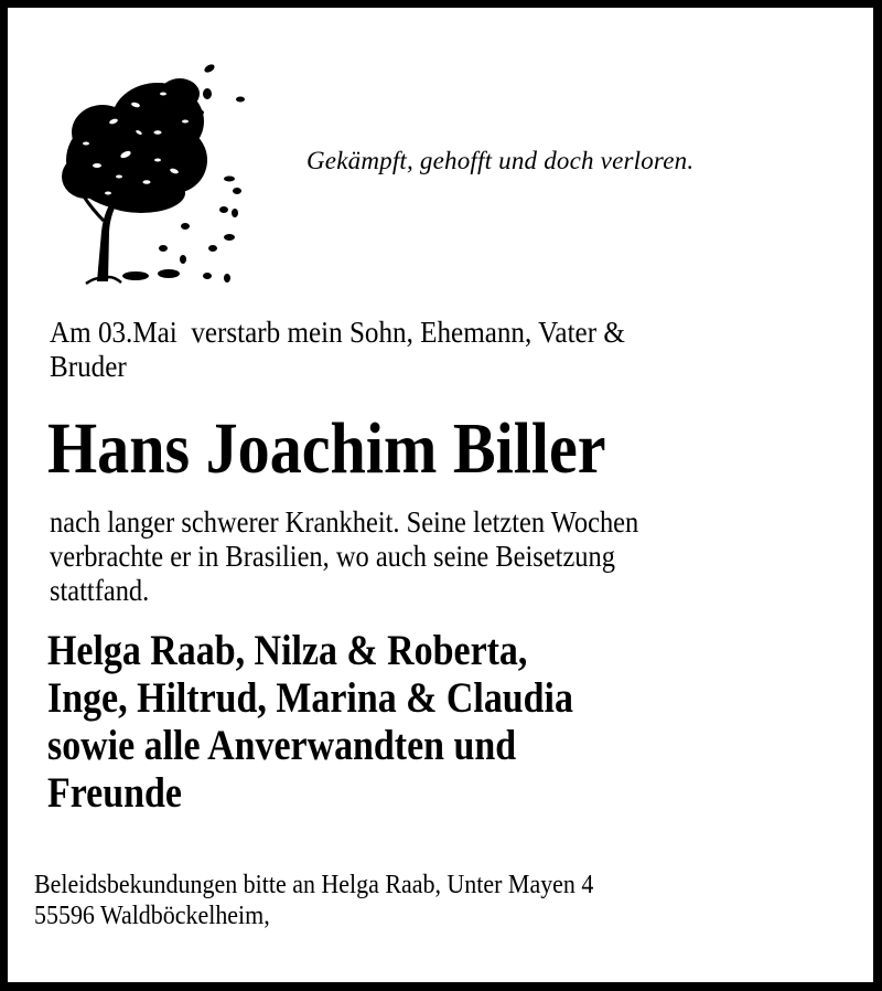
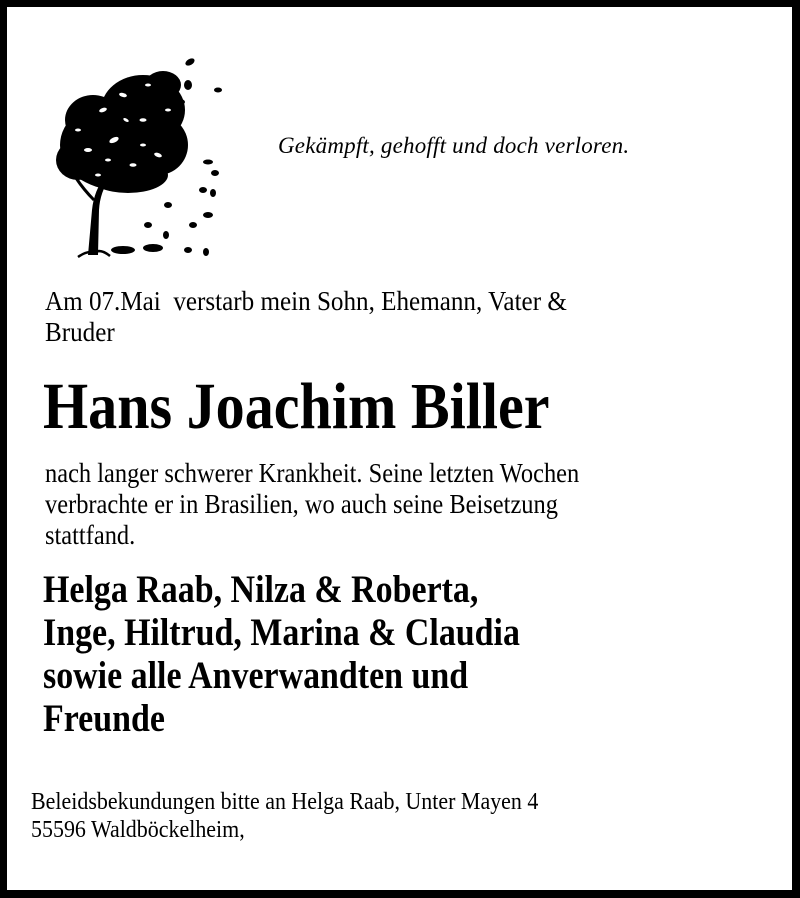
  Gekämpft, gehofft und doch verloren.
- Am 03.Mai verstarb mein Sohn, Ehemann, Vater &
+ Am 07.Mai verstarb mein Sohn, Ehemann, Vater &
  Bruder
  Hans Joachim Biller
  nach langer schwerer Krankheit. Seine letzten Wochen
  verbrachte er in Brasilien, wo auch seine Beisetzung
  stattfand.
  Helga Raab, Nilza & Roberta,
  Inge, Hiltrud, Marina & Claudia
  sowie alle Anverwandten und
  Freunde
  Beleidsbekundungen bitte an Helga Raab, Unter Mayen 4
  55596 Waldböckelheim,
